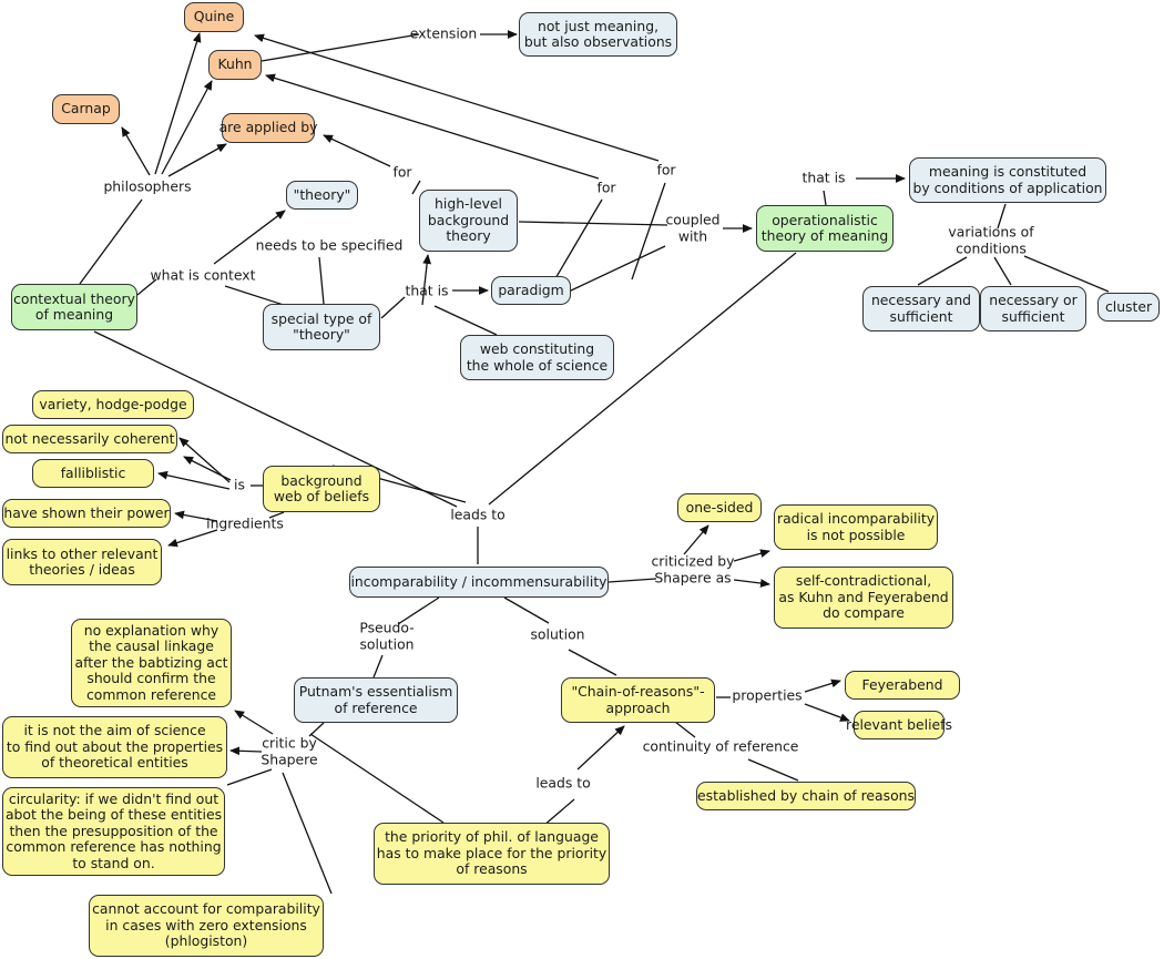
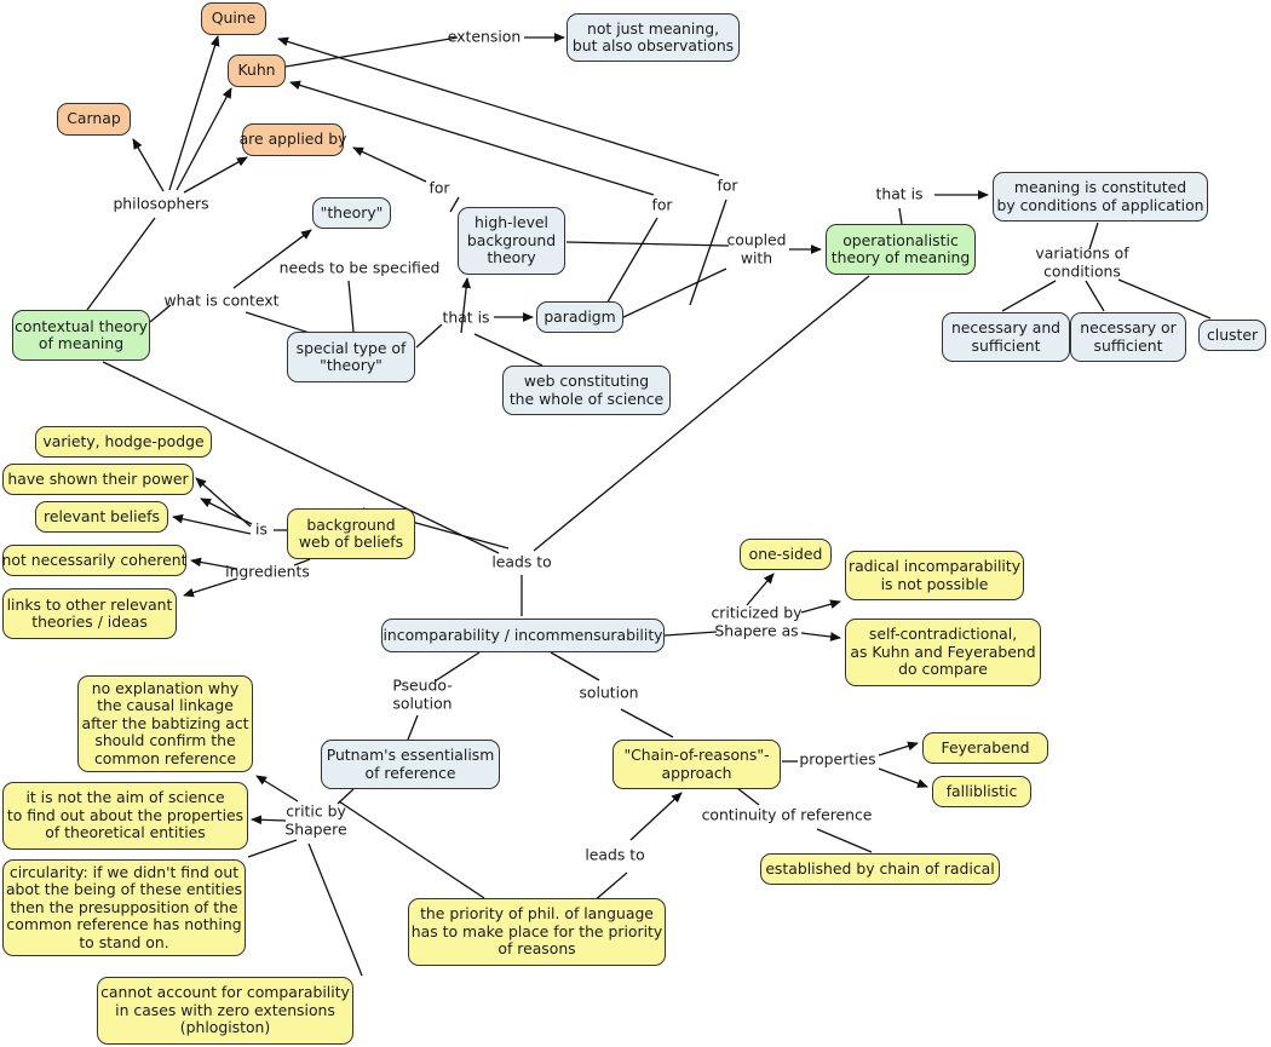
  Quine
  Kuhn
  Carnap
  are applied by
  not just meaning,
  but also observations
  "theory"
  high-level
  background
  theory
  operationalistic
  theory of meaning
  meaning is constituted
  by conditions of application
  contextual theory
  of meaning
  paradigm
  special type of
  "theory"
  web constituting
  the whole of science
  necessary and
  sufficient
  necessary or
  sufficient
  cluster
  variety, hodge-podge
- not necessarily coherent
+ have shown their power
- falliblistic
+ relevant beliefs
  background
  web of beliefs
- have shown their power
+ not necessarily coherent
  links to other relevant
  theories / ideas
  one-sided
  radical incomparability
  is not possible
  incomparability / incommensurability
  self-contradictional,
  as Kuhn and Feyerabend
  do compare
  no explanation why
  the causal linkage
  after the babtizing act
  should confirm the
  common reference
  Putnam's essentialism
  of reference
  "Chain-of-reasons"-
  approach
  Feyerabend
  it is not the aim of science
  to find out about the properties
  of theoretical entities
- relevant beliefs
+ falliblistic
  circularity: if we didn't find out
  abot the being of these entities
  then the presupposition of the
  common reference has nothing
  to stand on.
- established by chain of reasons
+ established by chain of radical
  the priority of phil. of language
  has to make place for the priority
  of reasons
  cannot account for comparability
  in cases with zero extensions
  (phlogiston)
  philosophers
  extension
  for
  for
  for
  coupled
  with
  that is
  variations of
  conditions
  what is context
  needs to be specified
  that is
  is
  ingredients
  leads to
  criticized by
  Shapere as
  Pseudo-
  solution
  solution
  properties
  continuity of reference
  critic by
  Shapere
  leads to
